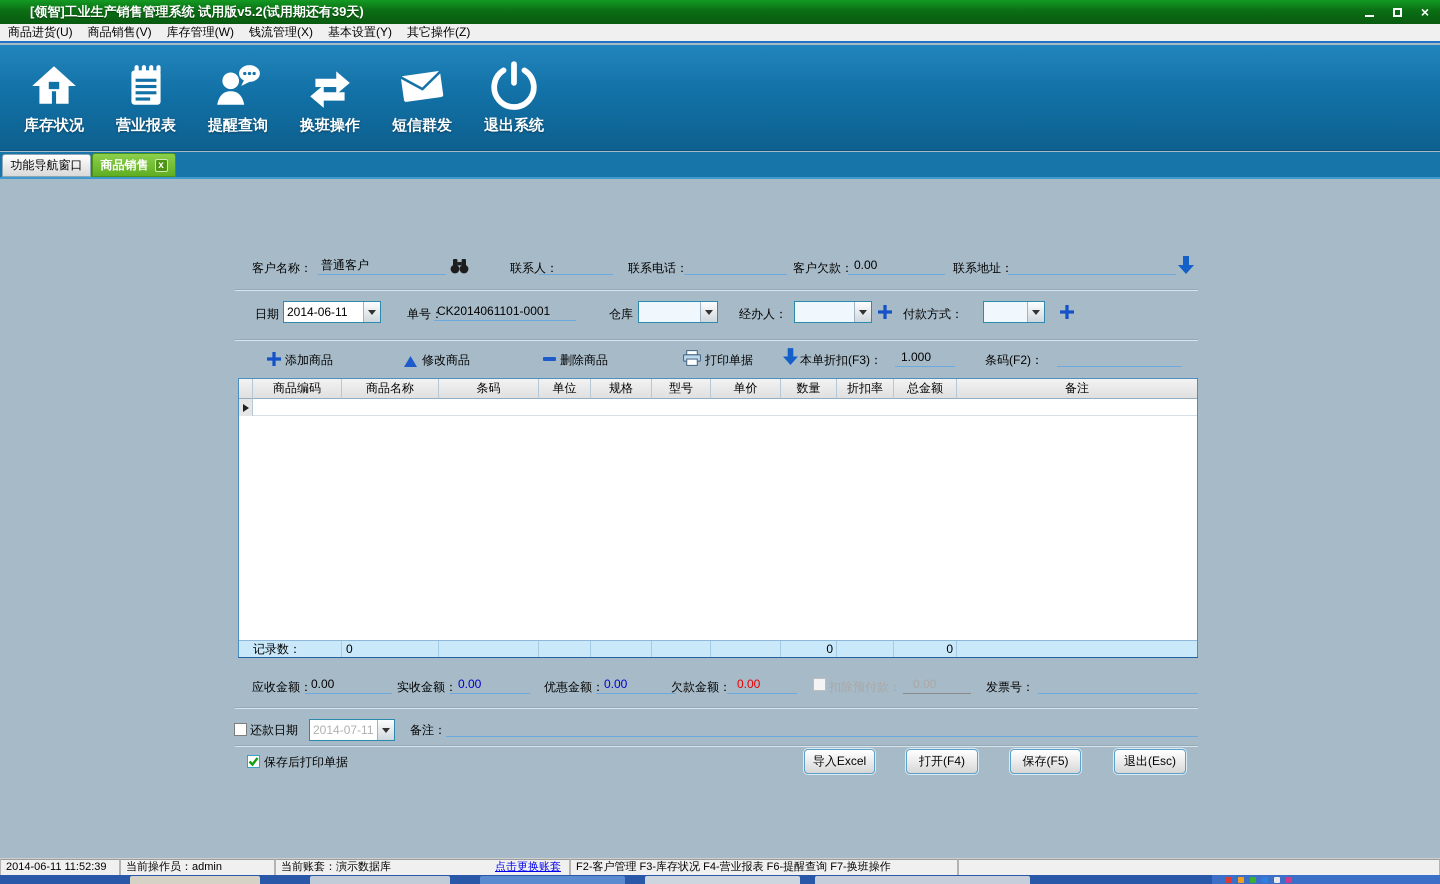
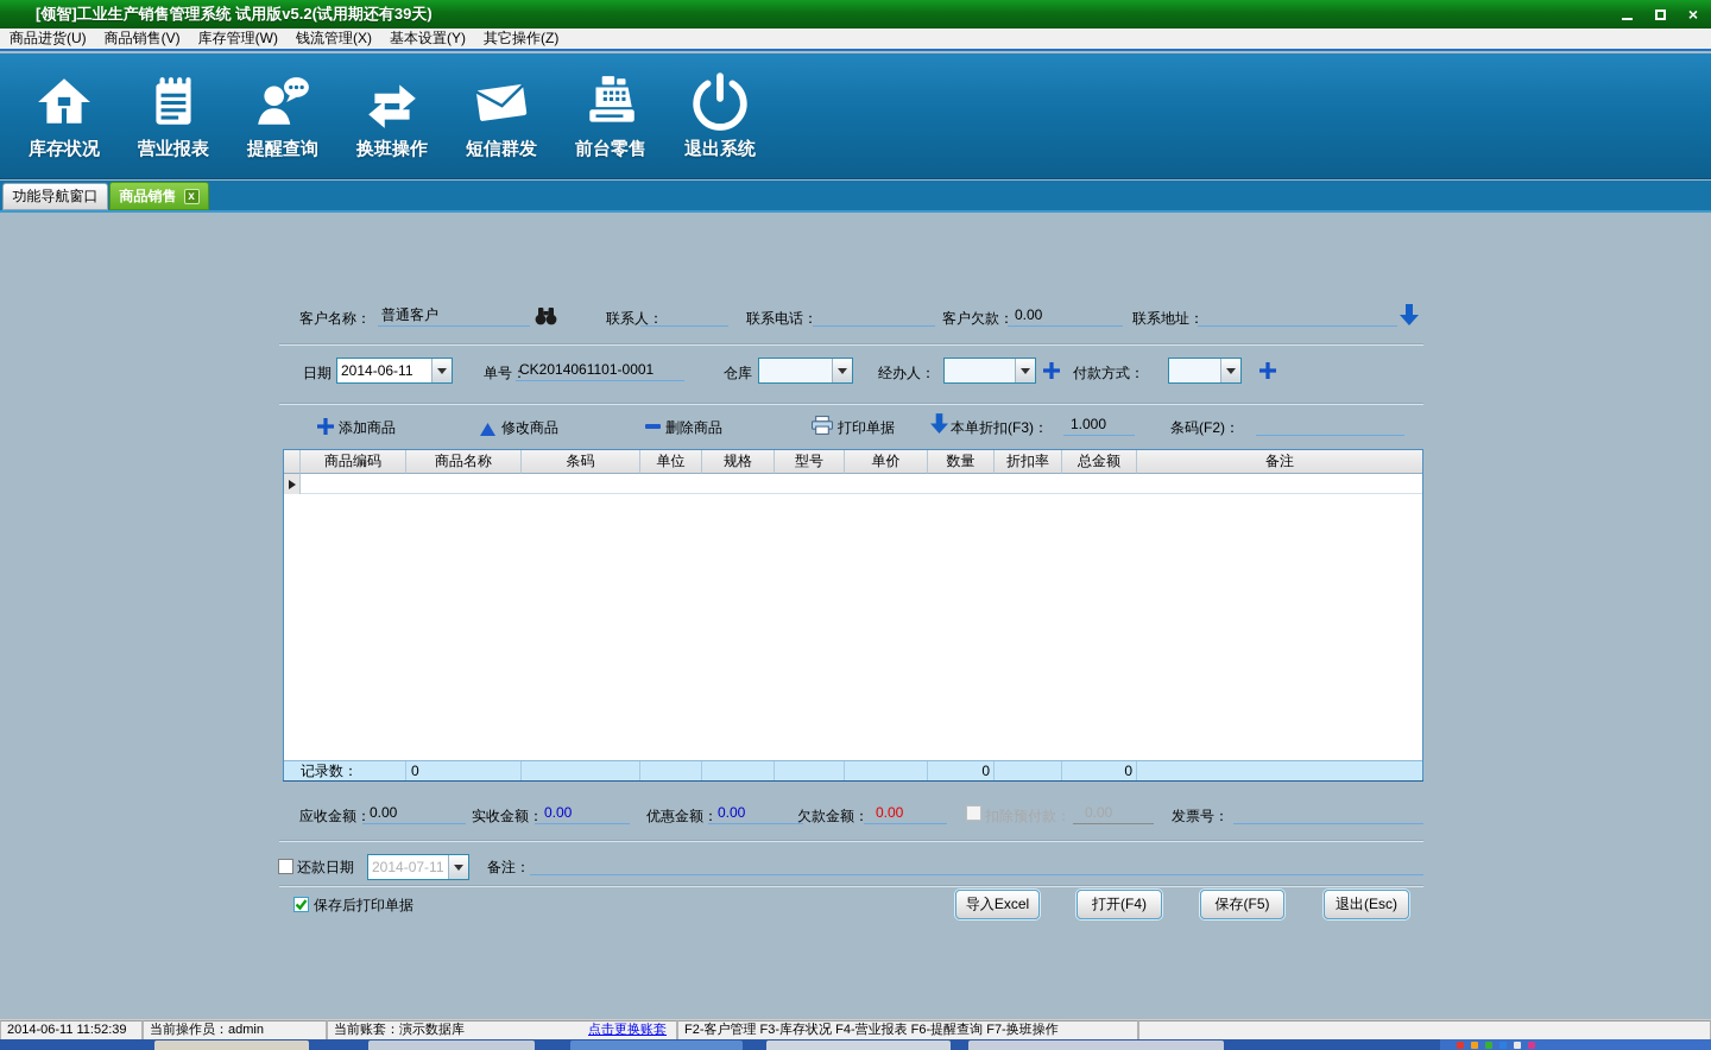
  [领智]工业生产销售管理系统 试用版v5.2(试用期还有39天)
  ×
  商品进货(U)
  商品销售(V)
  库存管理(W)
  钱流管理(X)
  基本设置(Y)
  其它操作(Z)
  库存状况
  营业报表
  提醒查询
  换班操作
  短信群发
+ 前台零售
  退出系统
  功能导航窗口
  商品销售
  x
  客户名称：
  普通客户
  联系人：
  联系电话：
  客户欠款：
  0.00
  联系地址：
  2014-06-11
  单号：
  CK2014061101-0001
  经办人：
  付款方式：
  添加商品
  修改商品
  删除商品
  打印单据
  本单折扣(F3)：
  1.000
  条码(F2)：
  商品编码
  商品名称
  条码
  单位
  规格
  型号
  单价
  数量
  折扣率
  总金额
  备注
  记录数：
  0
  0
  0
  应收金额：
  0.00
  实收金额：
  0.00
  优惠金额：
  0.00
  欠款金额：
  0.00
  扣除预付款：
  0.00
  发票号：
  还款日期
  2014-07-11
  备注：
  保存后打印单据
  导入Excel
  打开(F4)
  保存(F5)
  退出(Esc)
  2014-06-11 11:52:39
  当前操作员：admin
  当前账套：演示数据库
  点击更换账套
  F2-客户管理 F3-库存状况 F4-营业报表 F6-提醒查询 F7-换班操作
